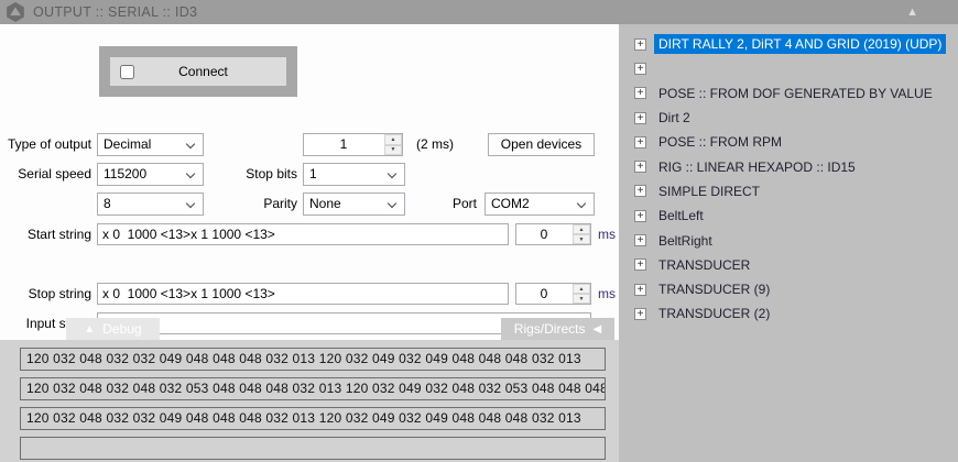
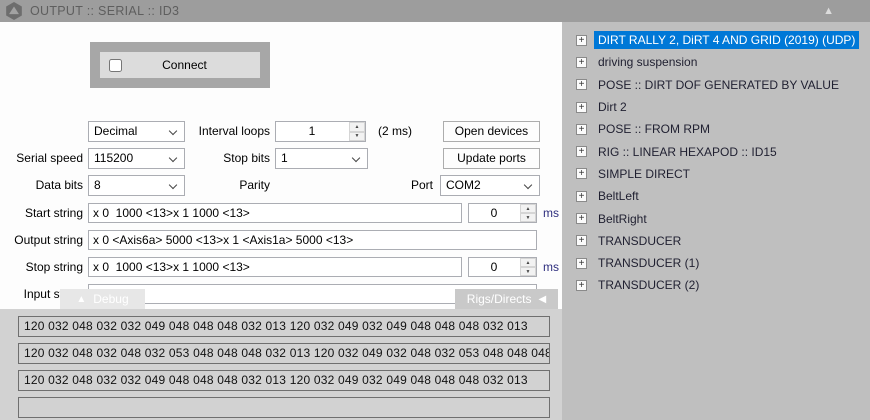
  OUTPUT :: SERIAL :: ID3
  ▲
  Connect
- Type of output
  Decimal
+ Interval loops
  1
  (2 ms)
  Open devices
  Serial speed
  115200
  Stop bits
  1
+ Update ports
+ Data bits
  8
  Parity
- None
  Port
  COM2
  Start string
  x 0 1000 <13>x 1 1000 <13>
  0
  ms
+ Output string
+ x 0 <Axis6a> 5000 <13>x 1 <Axis1a> 5000 <13>
  Stop string
  x 0 1000 <13>x 1 1000 <13>
  0
  ms
  ▲
  Debug
  Rigs/Directs
  ◀
  120 032 048 032 032 049 048 048 048 032 013 120 032 049 032 049 048 048 048 032 013
  120 032 048 032 048 032 053 048 048 048 032 013 120 032 049 032 048 032 053 048 048 048
  120 032 048 032 032 049 048 048 048 032 013 120 032 049 032 049 048 048 048 032 013
  +
  DIRT RALLY 2, DiRT 4 AND GRID (2019) (UDP)
  +
+ driving suspension
  +
- POSE :: FROM DOF GENERATED BY VALUE
+ POSE :: DIRT DOF GENERATED BY VALUE
  +
  Dirt 2
  +
  POSE :: FROM RPM
  +
  RIG :: LINEAR HEXAPOD :: ID15
  +
  SIMPLE DIRECT
  +
  BeltLeft
  +
  BeltRight
  +
  TRANSDUCER
  +
- TRANSDUCER (9)
+ TRANSDUCER (1)
  +
  TRANSDUCER (2)
